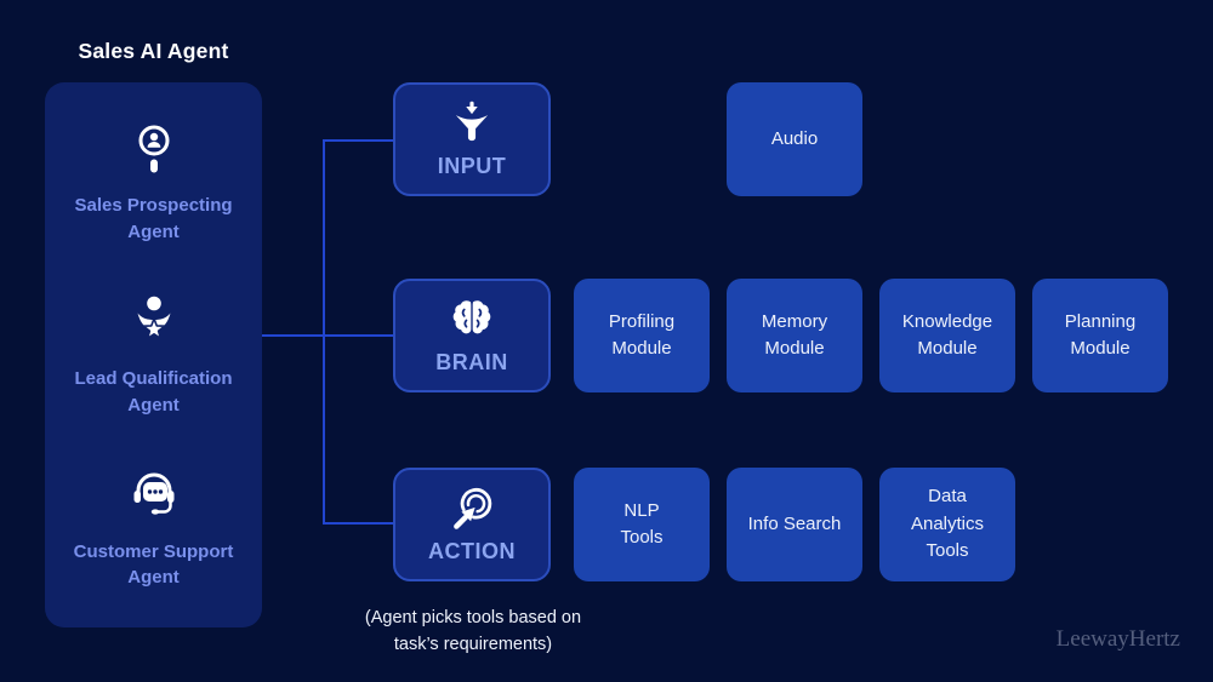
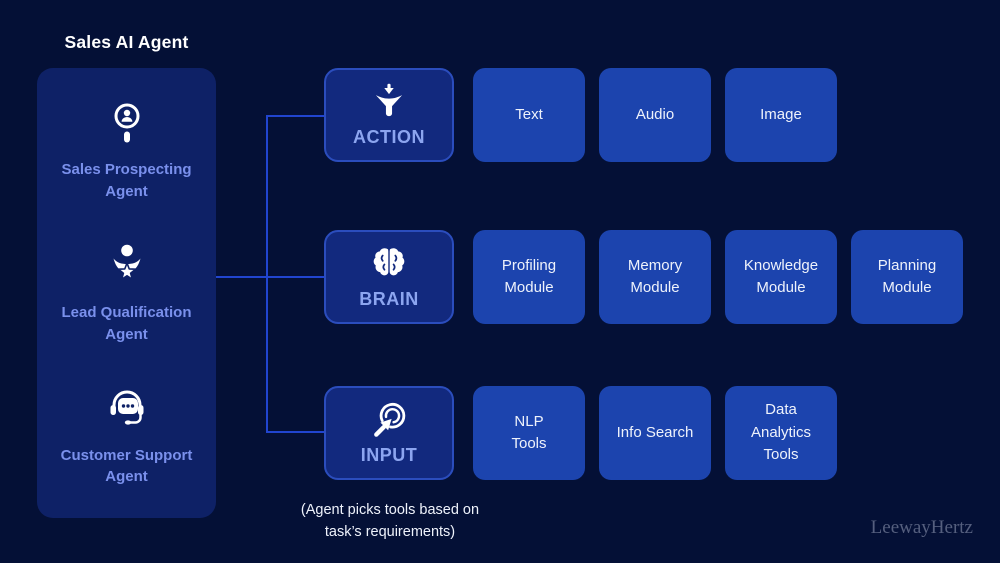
  Sales AI Agent
  Sales Prospecting
  Agent
  Lead Qualification
  Agent
  Customer Support
  Agent
- INPUT
+ ACTION
  BRAIN
- ACTION
+ INPUT
+ Text
  Audio
+ Image
  Profiling
  Module
  Memory
  Module
  Knowledge
  Module
  Planning
  Module
  NLP
  Tools
  Info Search
  Data
  Analytics
  Tools
  (Agent picks tools based on
  task’s requirements)
  LeewayHertz
